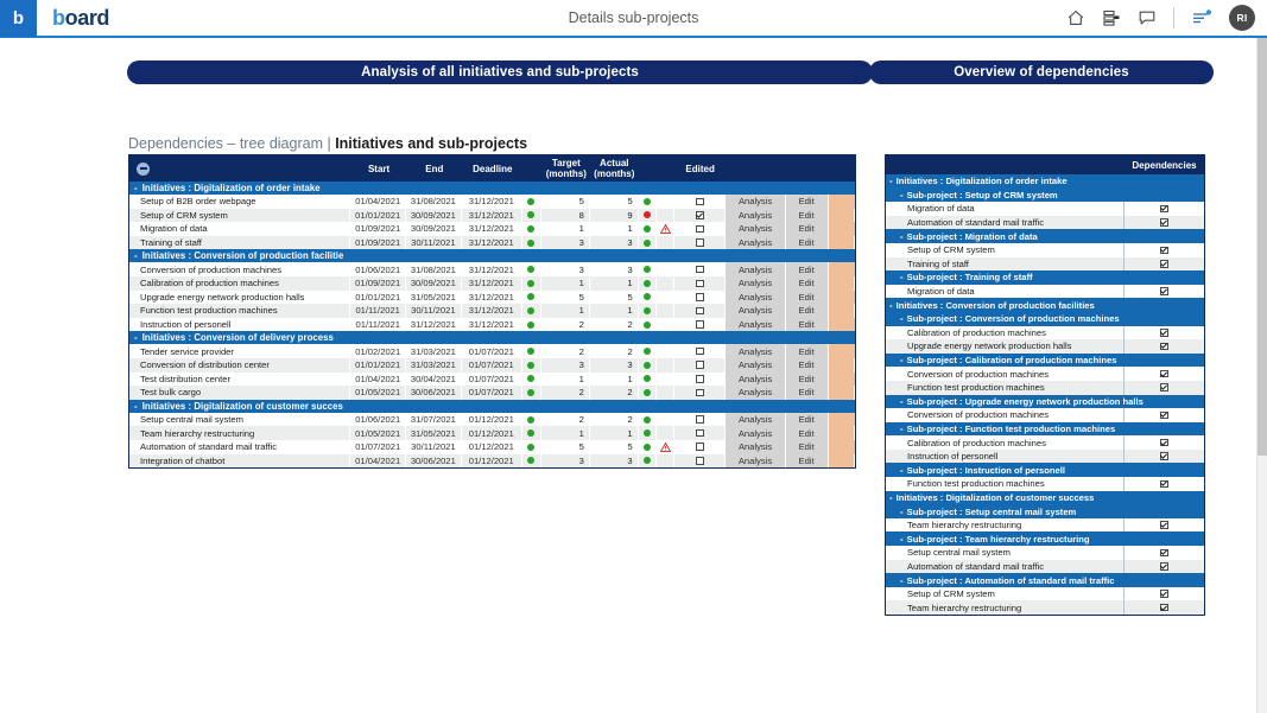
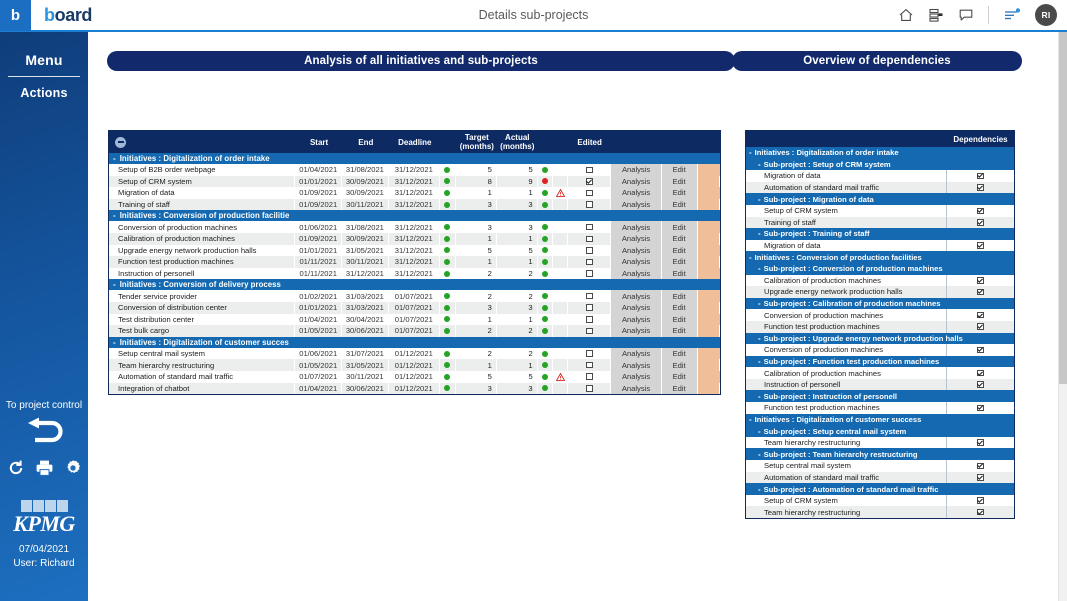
  b
  board
  Details sub-projects
  RI
+ Menu
+ Actions
+ To project control
+ KPMG
+ 07/04/2021
+ User: Richard
  Analysis of all initiatives and sub-projects
  Overview of dependencies
- Dependencies – tree diagram | Initiatives and sub-projects
  Start
  End
  Deadline
  Target
  (months)
  Actual
  (months)
  Edited
  -
  Initiatives : Digitalization of order intake
  Setup of B2B order webpage
  01/04/2021
  31/08/2021
  31/12/2021
  5
  5
  Analysis
  Edit
  Setup of CRM system
  01/01/2021
  30/09/2021
  31/12/2021
  8
  9
  Analysis
  Edit
  Migration of data
  01/09/2021
  30/09/2021
  31/12/2021
  1
  1
  Analysis
  Edit
  Training of staff
  01/09/2021
  30/11/2021
  31/12/2021
  3
  3
  Analysis
  Edit
  -
  Initiatives : Conversion of production facilitie
  Conversion of production machines
  01/06/2021
  31/08/2021
  31/12/2021
  3
  3
  Analysis
  Edit
  Calibration of production machines
  01/09/2021
  30/09/2021
  31/12/2021
  1
  1
  Analysis
  Edit
  Upgrade energy network production halls
  01/01/2021
  31/05/2021
  31/12/2021
  5
  5
  Analysis
  Edit
  Function test production machines
  01/11/2021
  30/11/2021
  31/12/2021
  1
  1
  Analysis
  Edit
  Instruction of personell
  01/11/2021
  31/12/2021
  31/12/2021
  2
  2
  Analysis
  Edit
  -
  Initiatives : Conversion of delivery process
  Tender service provider
  01/02/2021
  31/03/2021
  01/07/2021
  2
  2
  Analysis
  Edit
  Conversion of distribution center
  01/01/2021
  31/03/2021
  01/07/2021
  3
  3
  Analysis
  Edit
  Test distribution center
  01/04/2021
  30/04/2021
  01/07/2021
  1
  1
  Analysis
  Edit
  Test bulk cargo
  01/05/2021
  30/06/2021
  01/07/2021
  2
  2
  Analysis
  Edit
  -
  Initiatives : Digitalization of customer succes
  Setup central mail system
  01/06/2021
  31/07/2021
  01/12/2021
  2
  2
  Analysis
  Edit
  Team hierarchy restructuring
  01/05/2021
  31/05/2021
  01/12/2021
  1
  1
  Analysis
  Edit
  Automation of standard mail traffic
  01/07/2021
  30/11/2021
  01/12/2021
  5
  5
  Analysis
  Edit
  Integration of chatbot
  01/04/2021
  30/06/2021
  01/12/2021
  3
  3
  Analysis
  Edit
  Dependencies
  -
  Initiatives : Digitalization of order intake
  -
  Sub-project : Setup of CRM system
  Migration of data
  Automation of standard mail traffic
  -
  Sub-project : Migration of data
  Setup of CRM system
  Training of staff
  -
  Sub-project : Training of staff
  Migration of data
  -
  Initiatives : Conversion of production facilities
  -
  Sub-project : Conversion of production machines
  Calibration of production machines
  Upgrade energy network production halls
  -
  Sub-project : Calibration of production machines
  Conversion of production machines
  Function test production machines
  -
  Sub-project : Upgrade energy network production halls
  Conversion of production machines
  -
  Sub-project : Function test production machines
  Calibration of production machines
  Instruction of personell
  -
  Sub-project : Instruction of personell
  Function test production machines
  -
  Initiatives : Digitalization of customer success
  -
  Sub-project : Setup central mail system
  Team hierarchy restructuring
  -
  Sub-project : Team hierarchy restructuring
  Setup central mail system
  Automation of standard mail traffic
  -
  Sub-project : Automation of standard mail traffic
  Setup of CRM system
  Team hierarchy restructuring
